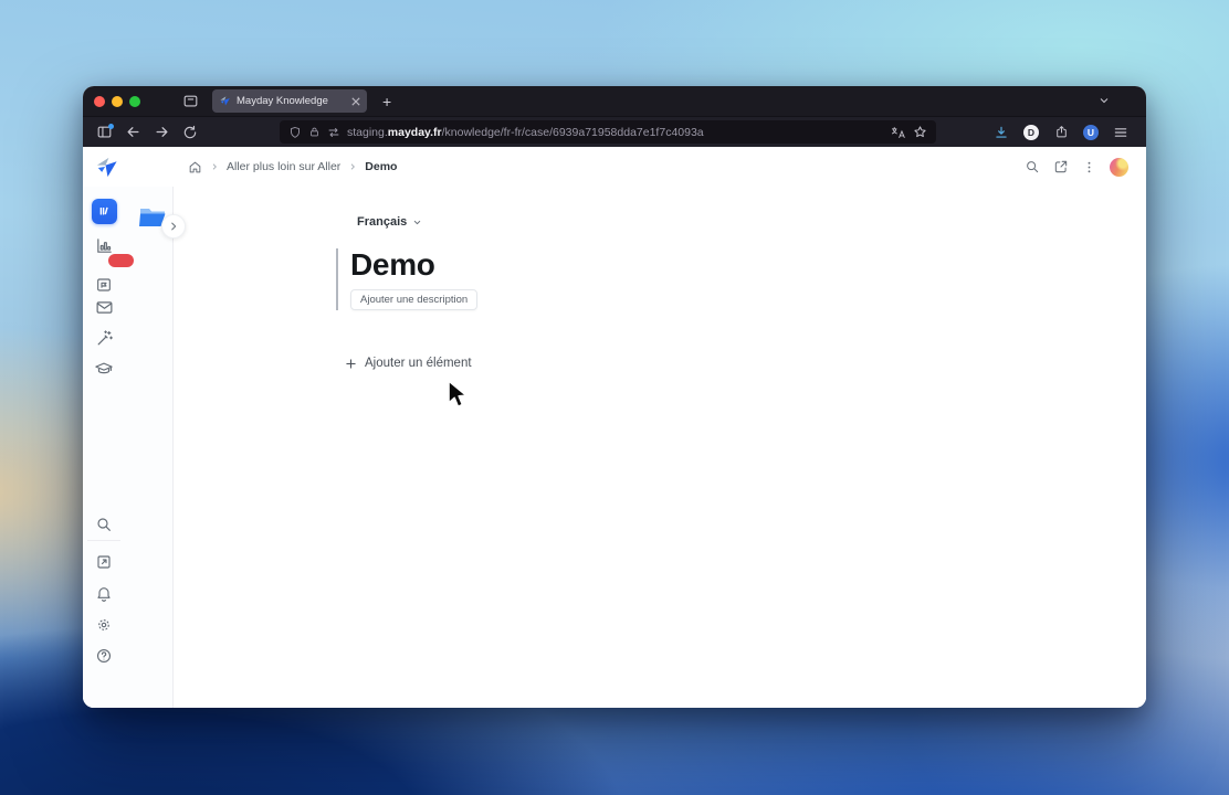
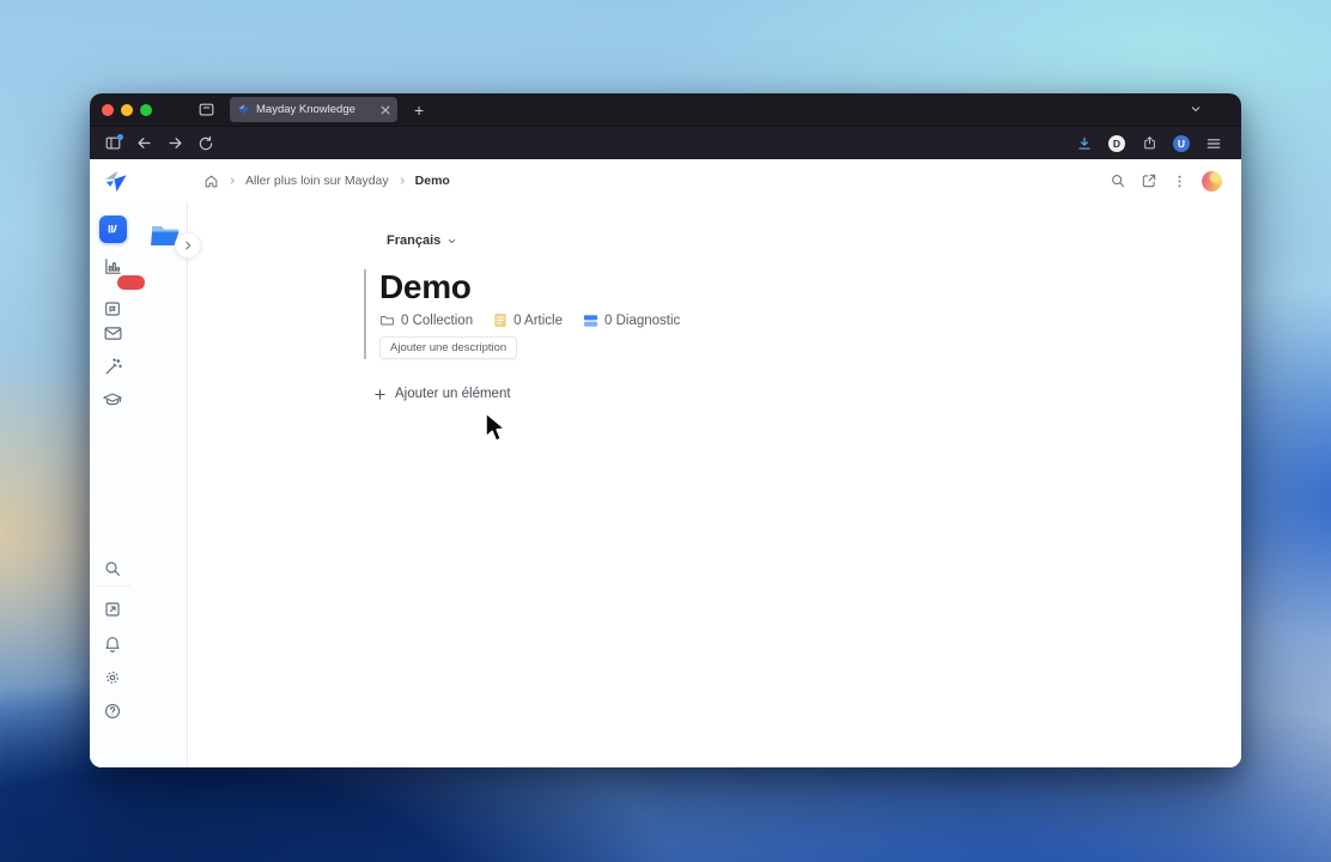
  Mayday Knowledge
  +
- staging.mayday.fr/knowledge/fr-fr/case/6939a71958dda7e1f7c4093a
  D
  U
- Aller plus loin sur Aller
+ Aller plus loin sur Mayday
  Demo
  Français
  Demo
+ 0 Collection
+ 0 Article
+ 0 Diagnostic
  Ajouter une description
  Ajouter un élément
